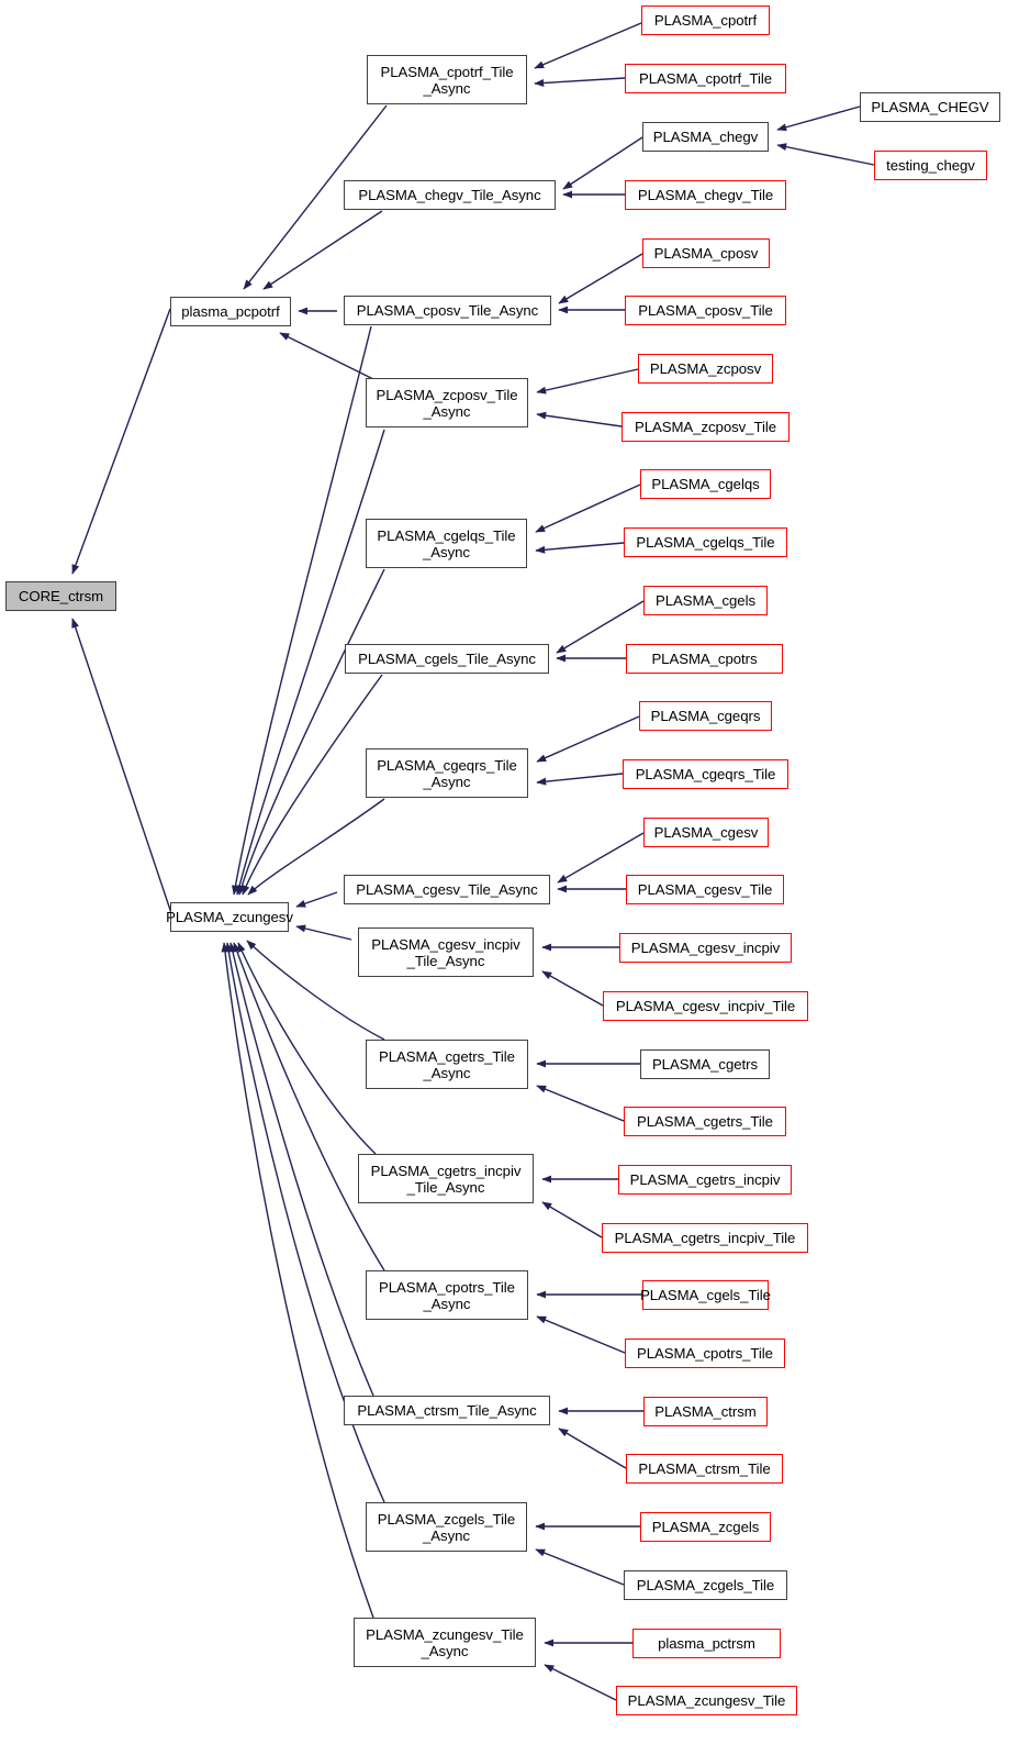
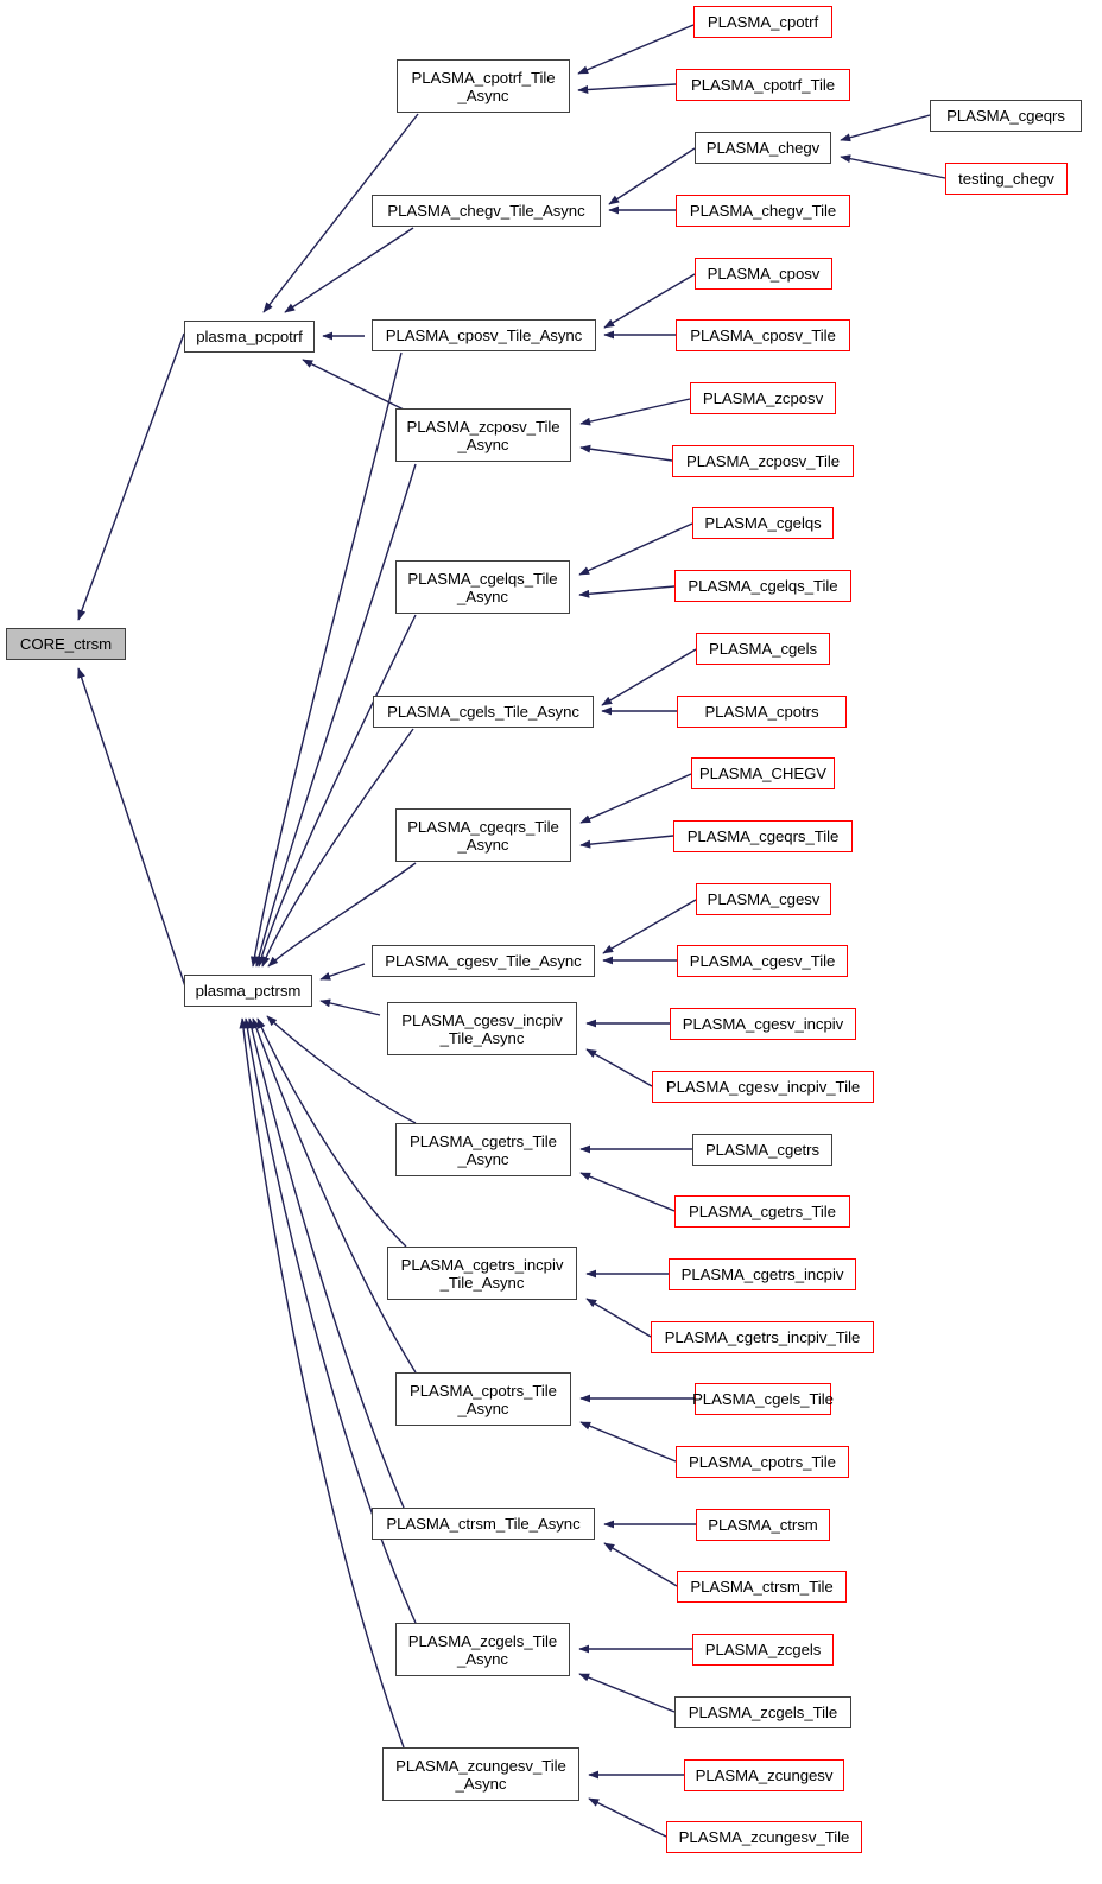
  CORE_ctrsm
  plasma_pcpotrf
- PLASMA_zcungesv
+ plasma_pctrsm
  PLASMA_cpotrf_Tile
  _Async
  PLASMA_chegv_Tile_Async
  PLASMA_cposv_Tile_Async
  PLASMA_zcposv_Tile
  _Async
  PLASMA_cgelqs_Tile
  _Async
  PLASMA_cgels_Tile_Async
  PLASMA_cgeqrs_Tile
  _Async
  PLASMA_cgesv_Tile_Async
  PLASMA_cgesv_incpiv
  _Tile_Async
  PLASMA_cgetrs_Tile
  _Async
  PLASMA_cgetrs_incpiv
  _Tile_Async
  PLASMA_cpotrs_Tile
  _Async
  PLASMA_ctrsm_Tile_Async
  PLASMA_zcgels_Tile
  _Async
  PLASMA_zcungesv_Tile
  _Async
  PLASMA_cpotrf
  PLASMA_cpotrf_Tile
  PLASMA_chegv
  PLASMA_chegv_Tile
- PLASMA_CHEGV
+ PLASMA_cgeqrs
  testing_chegv
  PLASMA_cposv
  PLASMA_cposv_Tile
  PLASMA_zcposv
  PLASMA_zcposv_Tile
  PLASMA_cgelqs
  PLASMA_cgelqs_Tile
  PLASMA_cgels
  PLASMA_cpotrs
- PLASMA_cgeqrs
+ PLASMA_CHEGV
  PLASMA_cgeqrs_Tile
  PLASMA_cgesv
  PLASMA_cgesv_Tile
  PLASMA_cgesv_incpiv
  PLASMA_cgesv_incpiv_Tile
  PLASMA_cgetrs
  PLASMA_cgetrs_Tile
  PLASMA_cgetrs_incpiv
  PLASMA_cgetrs_incpiv_Tile
  PLASMA_cgels_Tile
  PLASMA_cpotrs_Tile
  PLASMA_ctrsm
  PLASMA_ctrsm_Tile
  PLASMA_zcgels
  PLASMA_zcgels_Tile
- plasma_pctrsm
+ PLASMA_zcungesv
  PLASMA_zcungesv_Tile
